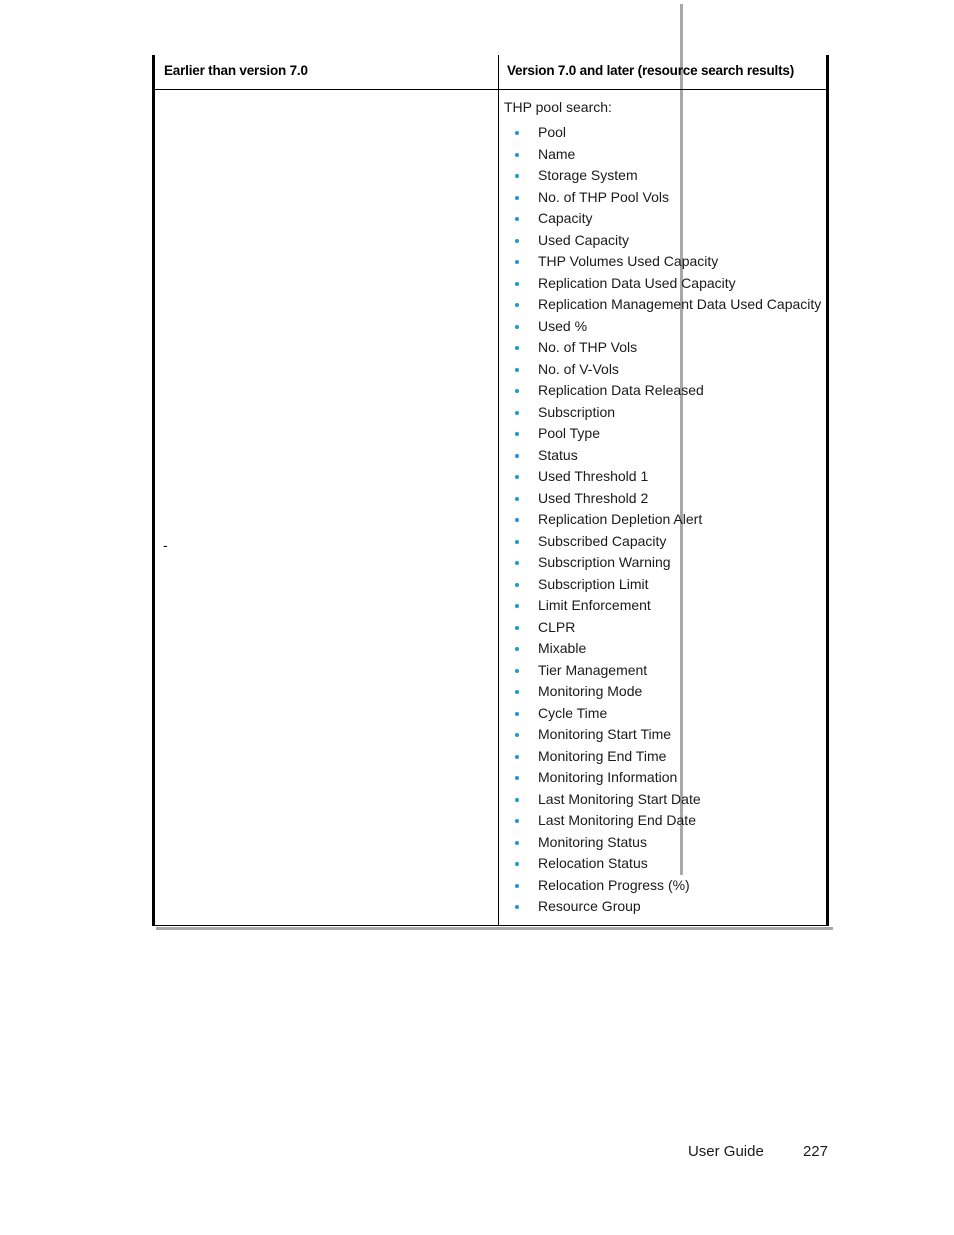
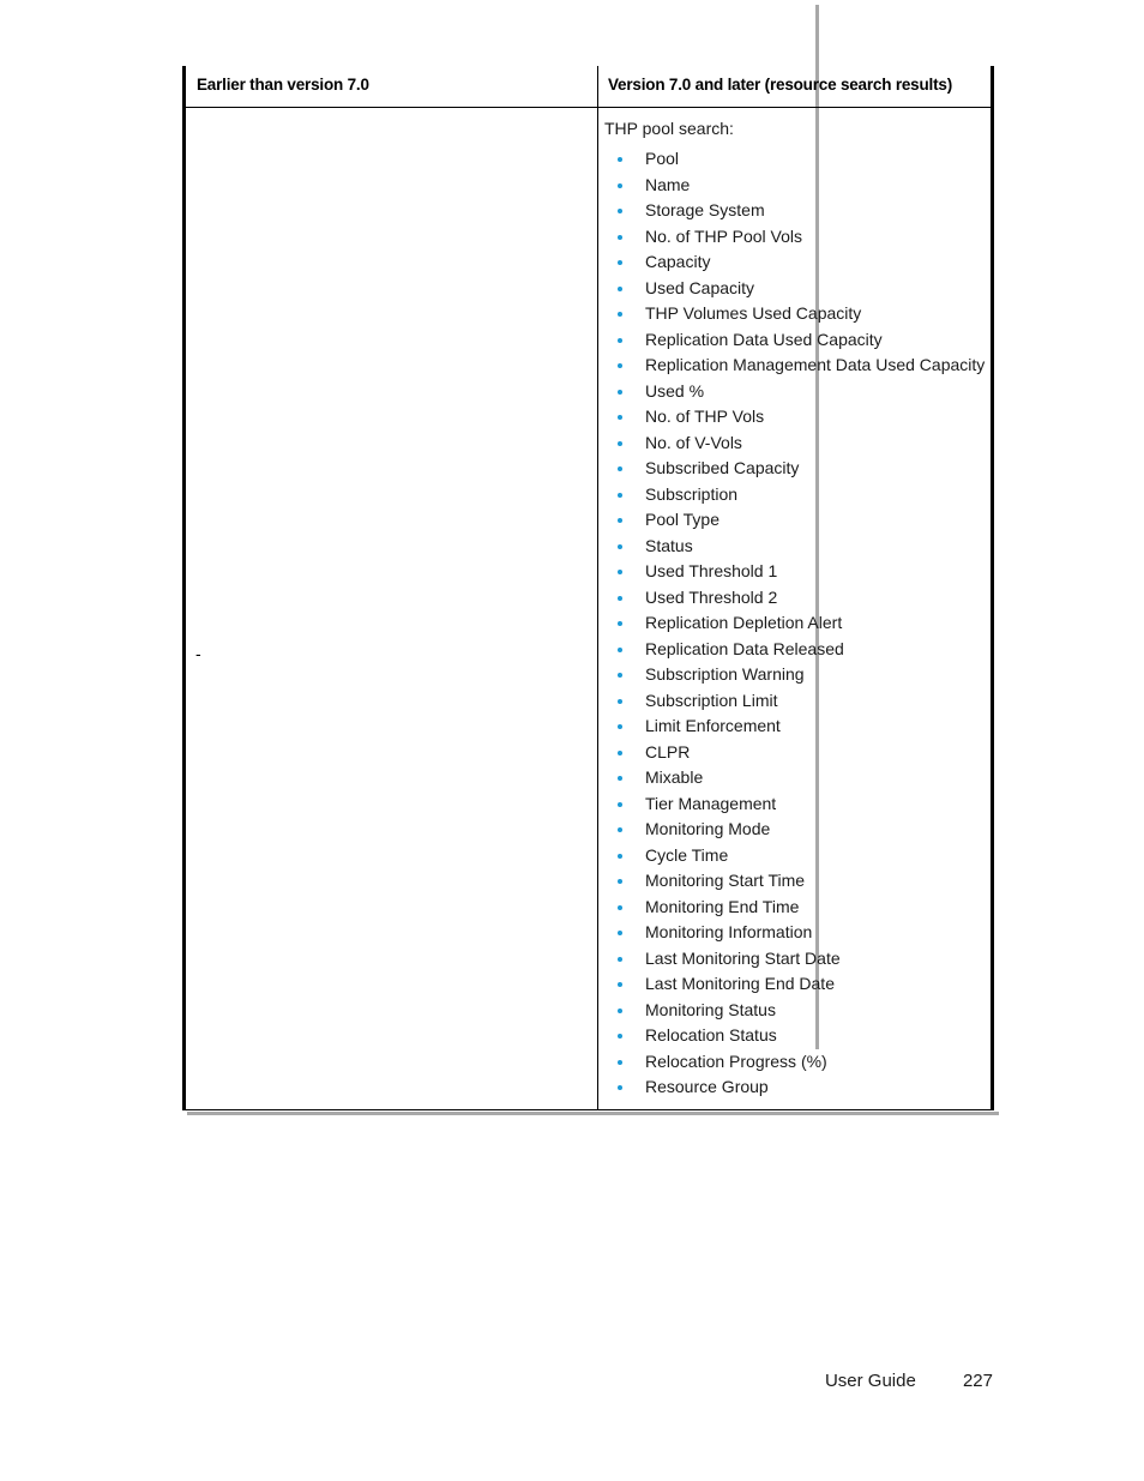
  Earlier than version 7.0
  Version 7.0 and later (resource search results)
  -
  THP pool search:
  Pool
  Name
  Storage System
  No. of THP Pool Vols
  Capacity
  Used Capacity
  THP Volumes Used Capacity
  Replication Data Used Capacity
  Replication Management Data Used Capacity
  Used %
  No. of THP Vols
  No. of V-Vols
- Replication Data Released
+ Subscribed Capacity
  Subscription
  Pool Type
  Status
  Used Threshold 1
  Used Threshold 2
  Replication Depletion Alert
- Subscribed Capacity
+ Replication Data Released
  Subscription Warning
  Subscription Limit
  Limit Enforcement
  CLPR
  Mixable
  Tier Management
  Monitoring Mode
  Cycle Time
  Monitoring Start Time
  Monitoring End Time
  Monitoring Information
  Last Monitoring Start Date
  Last Monitoring End Date
  Monitoring Status
  Relocation Status
  Relocation Progress (%)
  Resource Group
  User Guide 227
